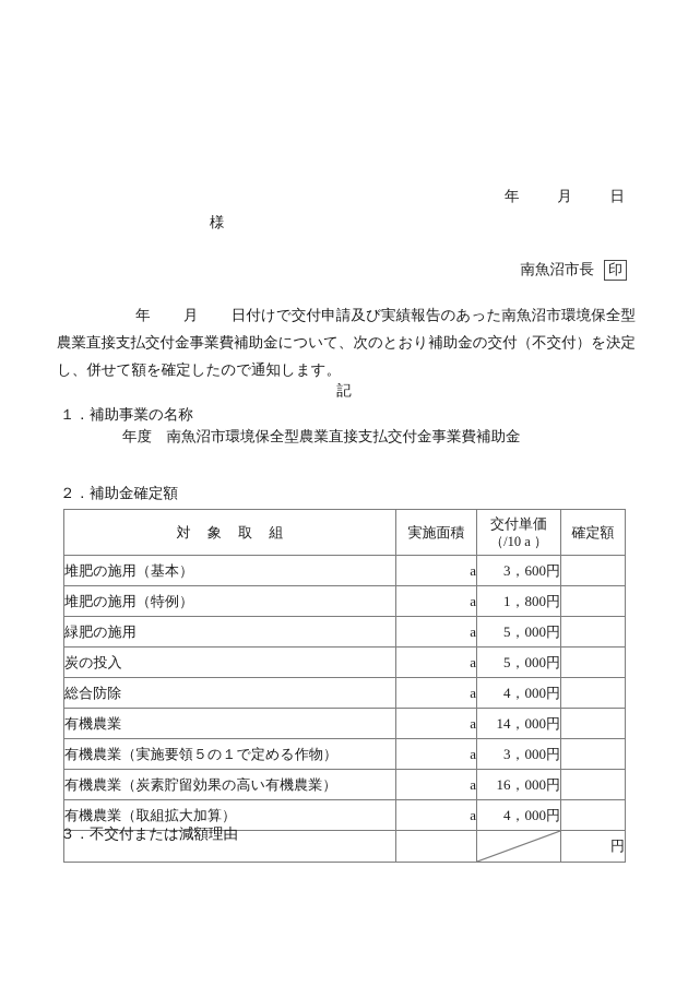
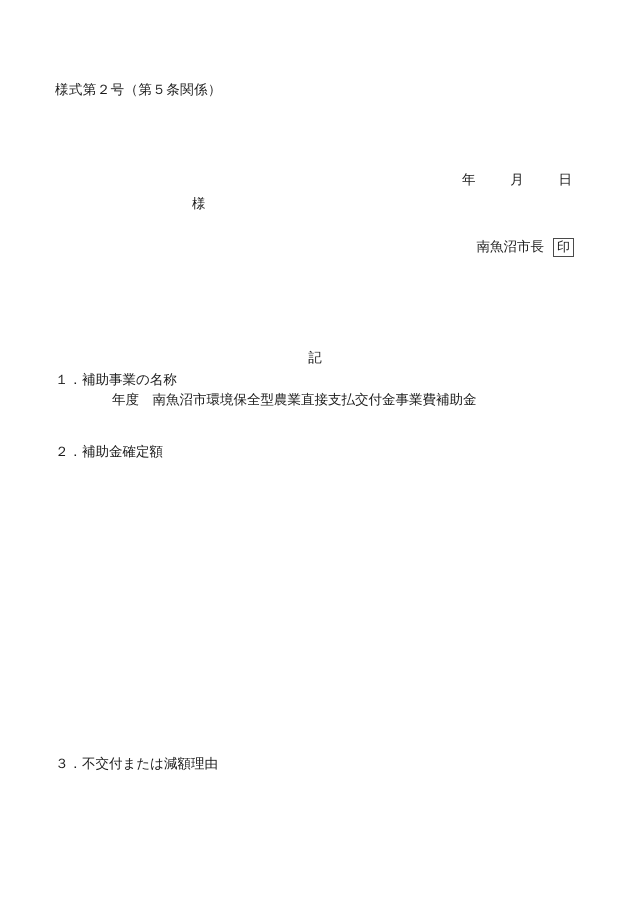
+ 様式第２号（第５条関係）
  年 月 日
  様
  南魚沼市長
  印
- 年 月 日付けで交付申請及び実績報告のあった南魚沼市環境保全型農業直接支払交付金事業費補助金について、次のとおり補助金の交付（不交付）を決定し、併せて額を確定したので通知します。
  記
  １．補助事業の名称
  年度 南魚沼市環境保全型農業直接支払交付金事業費補助金
  ２．補助金確定額
- 対 象 取 組	実施面積	交付単価 （/10 a ）	確定額
- 堆肥の施用（基本）	a	3，600円
- 堆肥の施用（特例）	a	1，800円
- 緑肥の施用	a	5，000円
- 炭の投入	a	5，000円
- 総合防除	a	4，000円
- 有機農業	a	14，000円
- 有機農業（実施要領５の１で定める作物）	a	3，000円
- 有機農業（炭素貯留効果の高い有機農業）	a	16，000円
- 有機農業（取組拡大加算）	a	4，000円
- 			円
  ３．不交付または減額理由
